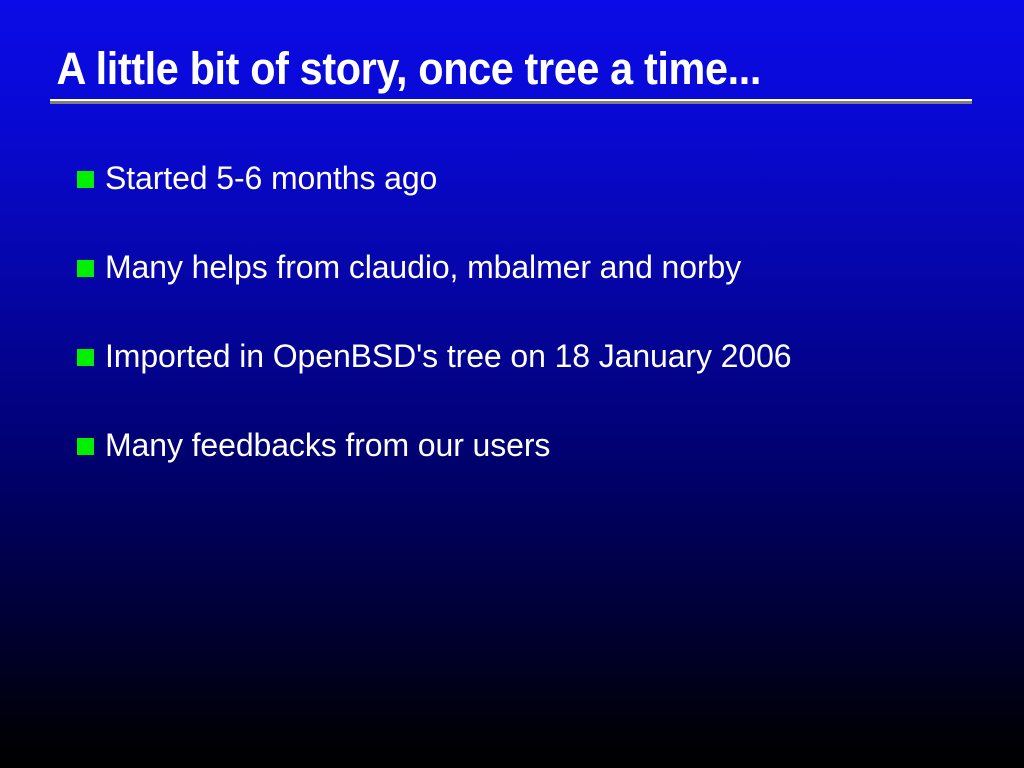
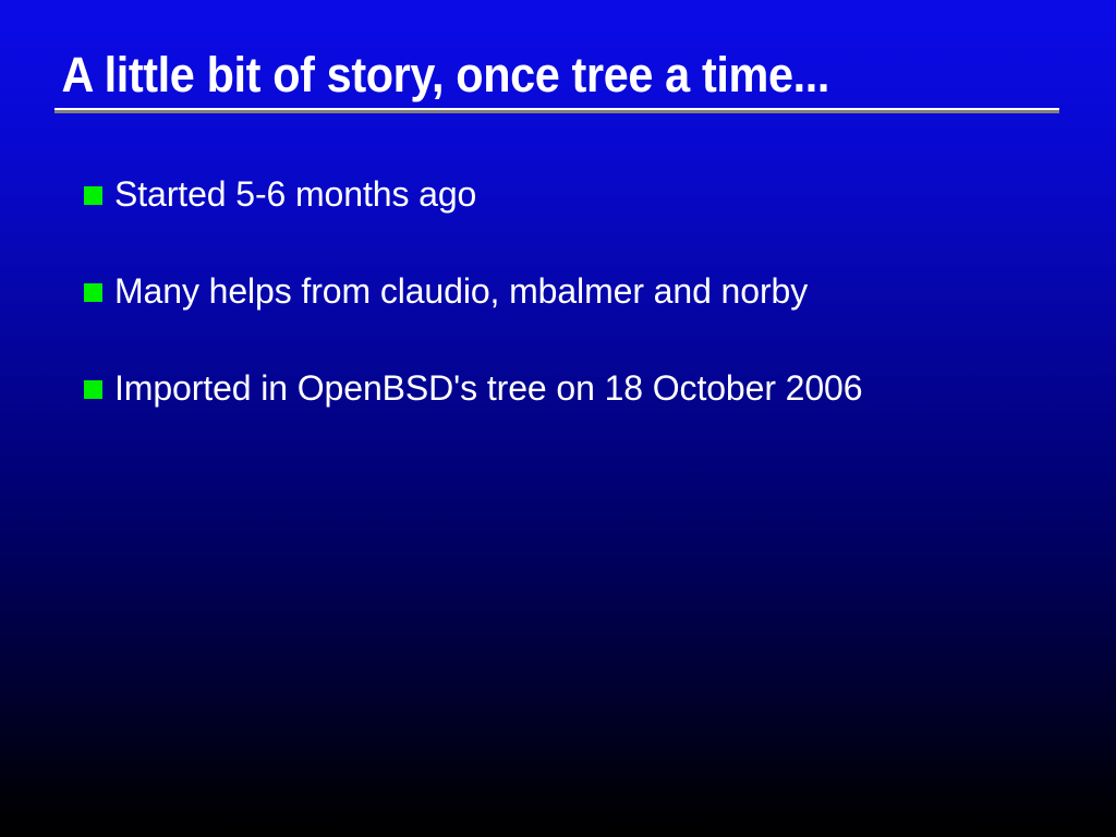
  A little bit of story, once tree a time...
  Started 5-6 months ago
  Many helps from claudio, mbalmer and norby
- Imported in OpenBSD's tree on 18 January 2006
+ Imported in OpenBSD's tree on 18 October 2006
- Many feedbacks from our users
